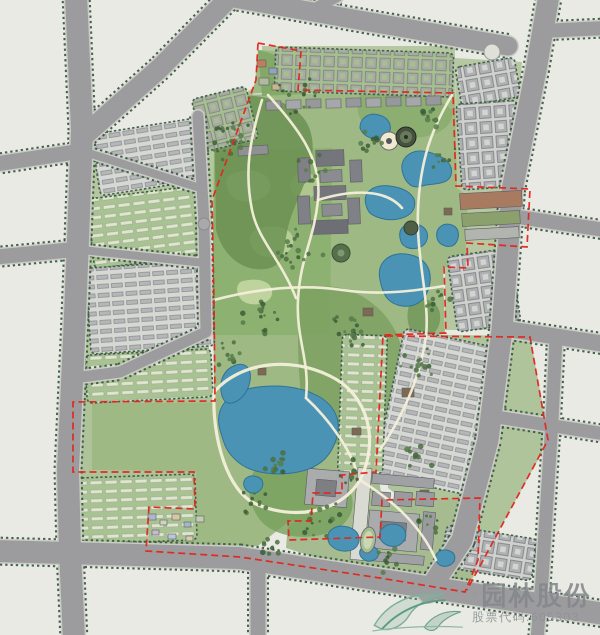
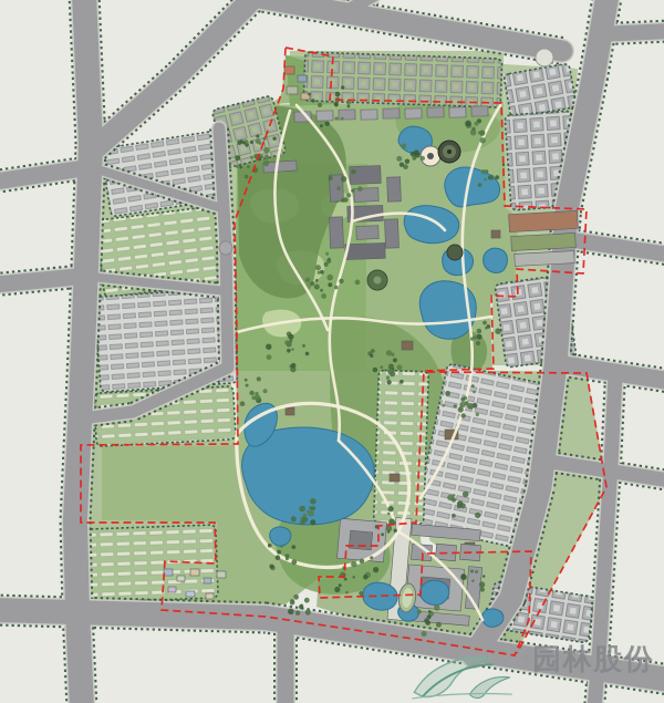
  园林股份
- 股票代码:605303
